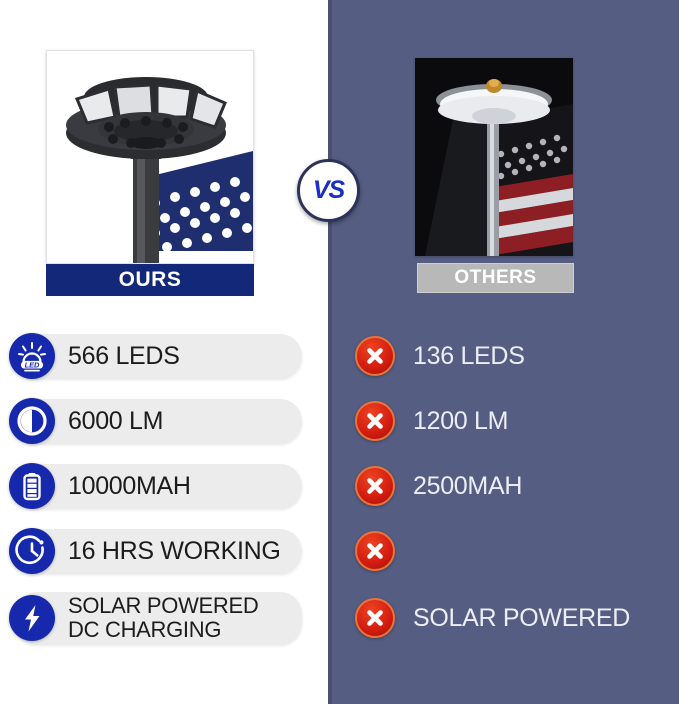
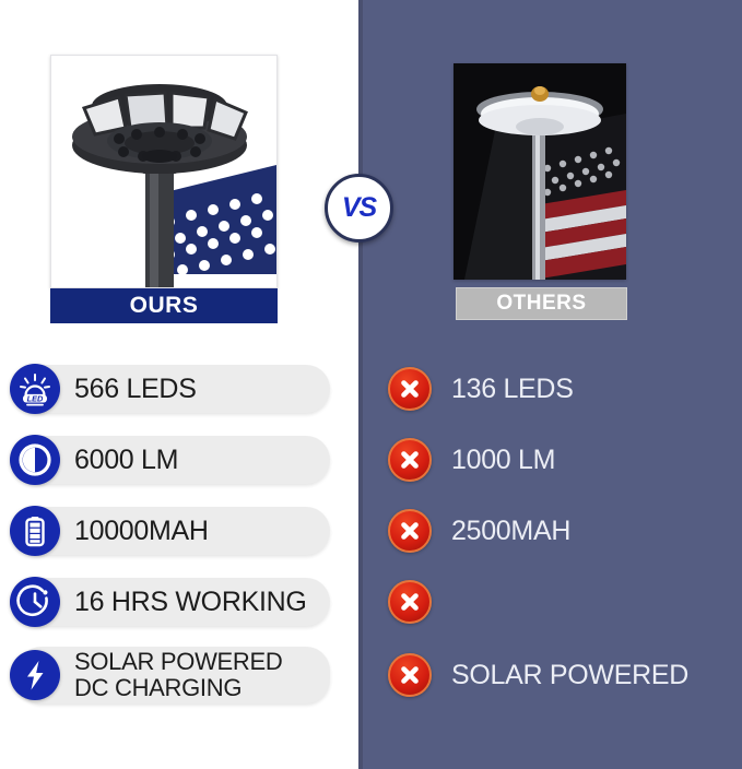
  OURS
  VS
  OTHERS
  LED
  566 LEDS
  6000 LM
  10000MAH
  16 HRS WORKING
  SOLAR POWERED
  DC CHARGING
  136 LEDS
- 1200 LM
+ 1000 LM
  2500MAH
  SOLAR POWERED
